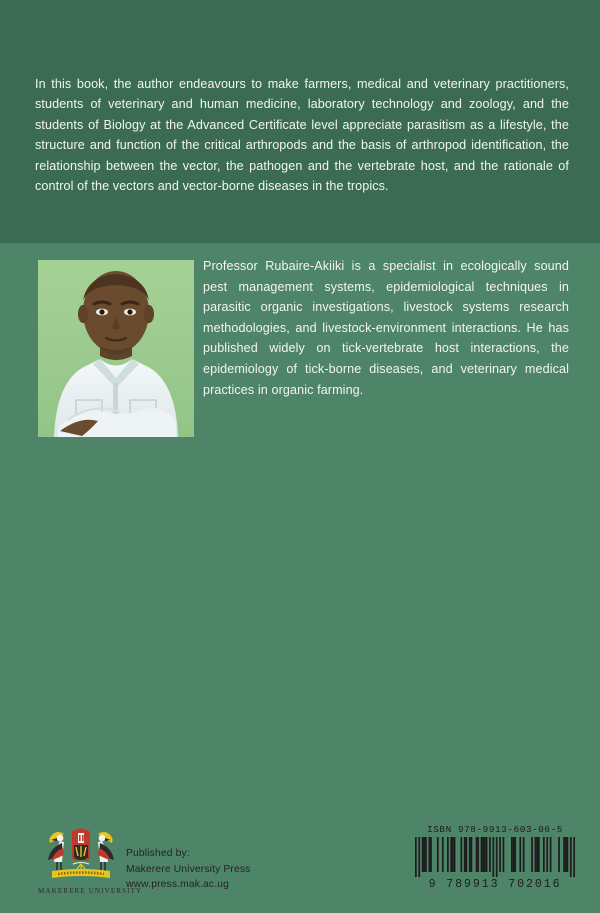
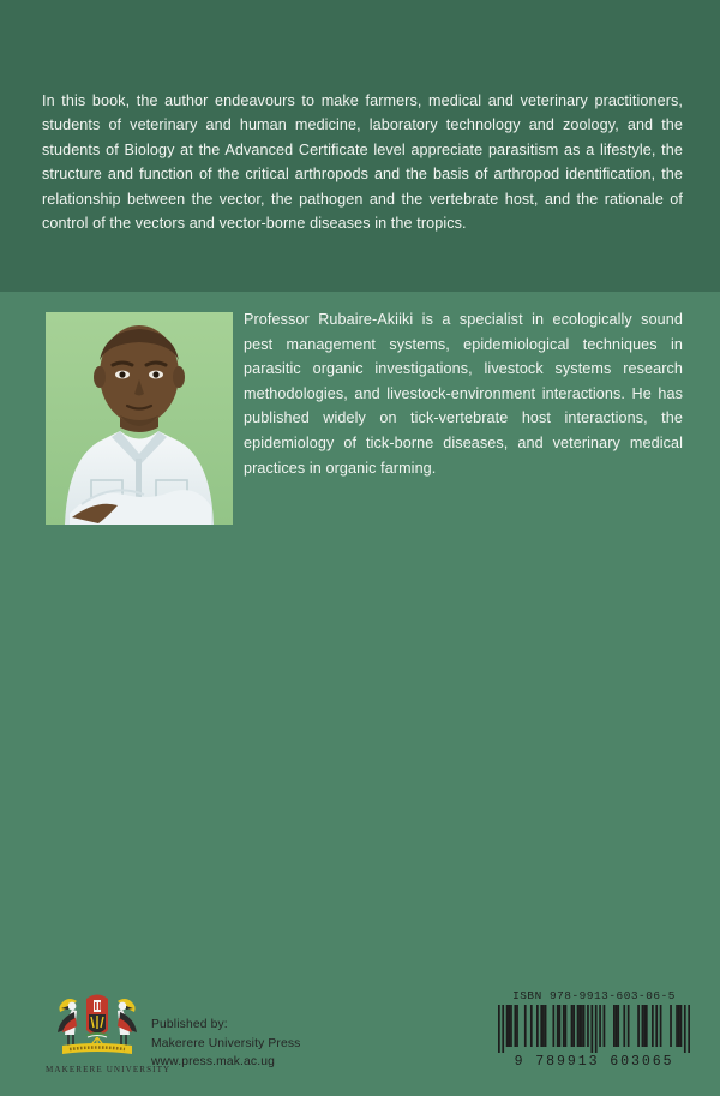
  In this book, the author endeavours to make farmers, medical and veterinary practitioners, students of veterinary and human medicine, laboratory technology and zoology, and the students of Biology at the Advanced Certificate level appreciate parasitism as a lifestyle, the structure and function of the critical arthropods and the basis of arthropod identification, the relationship between the vector, the pathogen and the vertebrate host, and the rationale of control of the vectors and vector-borne diseases in the tropics.
  Professor Rubaire-Akiiki is a specialist in ecologically sound pest management systems, epidemiological techniques in parasitic organic investigations, livestock systems research methodologies, and livestock-environment interactions. He has published widely on tick-vertebrate host interactions, the epidemiology of tick-borne diseases, and veterinary medical practices in organic farming.
  MAKERERE UNIVERS
  Published by:
  Makerere University Press
  www.press.mak.ac.ug
  ISBN 978-9913-603-06-5
- 9 789913 702016
+ 9 789913 603065
